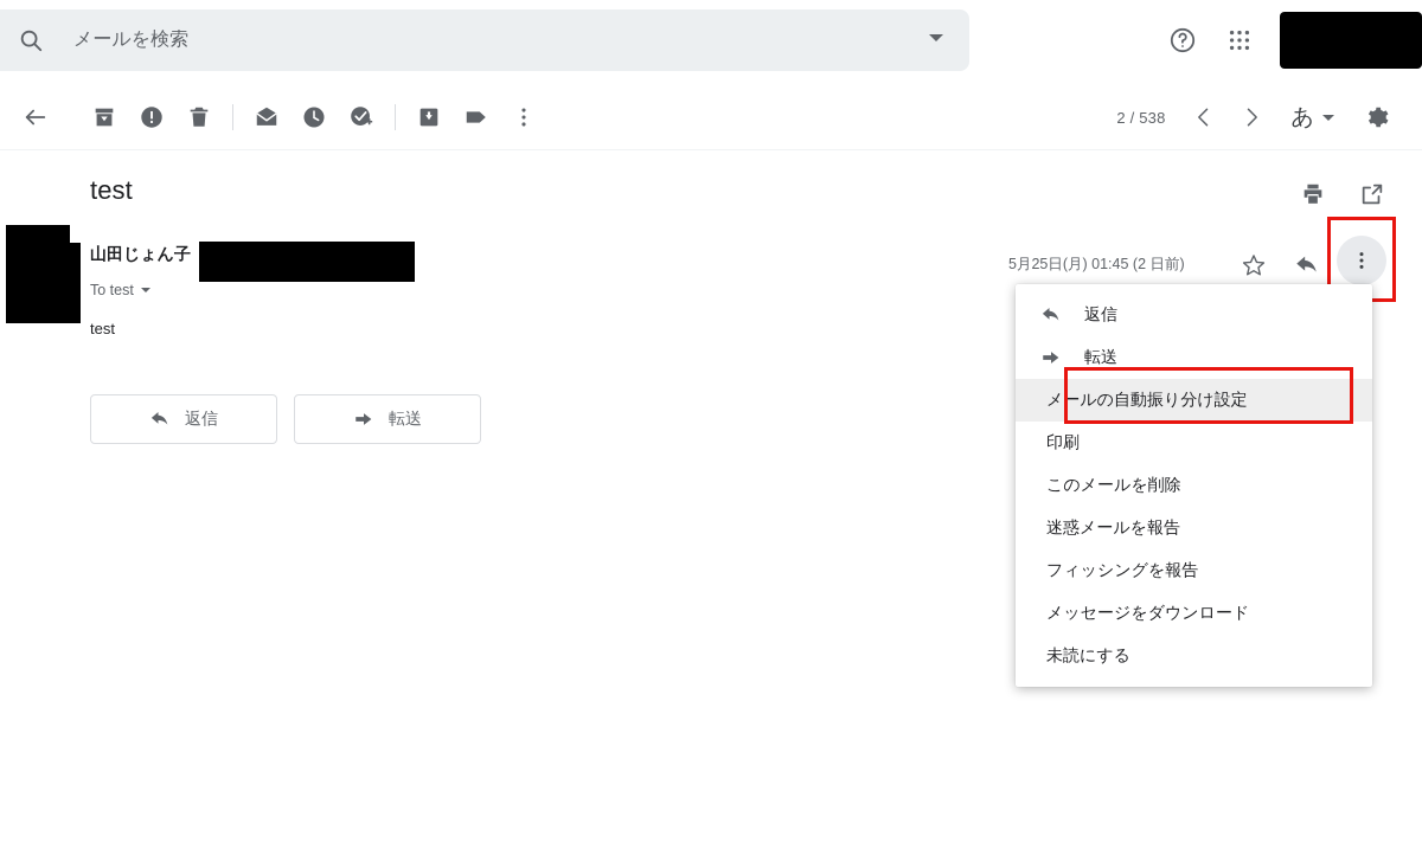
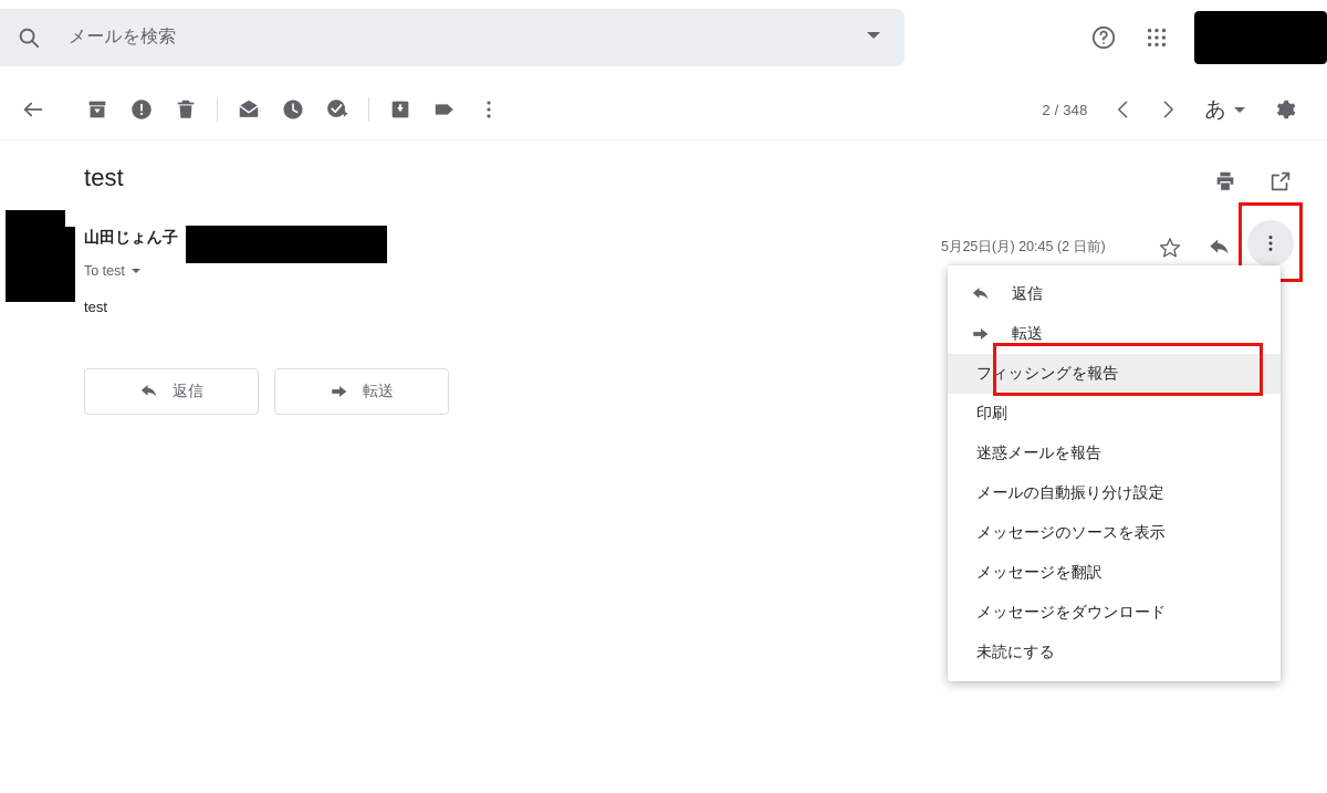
  メールを検索
- 2 / 538
+ 2 / 348
  あ
  test
  山田じょん子
  To test
  test
- 5月25日(月) 01:45 (2 日前)
+ 5月25日(月) 20:45 (2 日前)
  返信
  転送
  返信
  転送
- メールの自動振り分け設定
+ フィッシングを報告
  印刷
- このメールを削除
  迷惑メールを報告
- フィッシングを報告
+ メールの自動振り分け設定
+ メッセージのソースを表示
+ メッセージを翻訳
  メッセージをダウンロード
  未読にする
